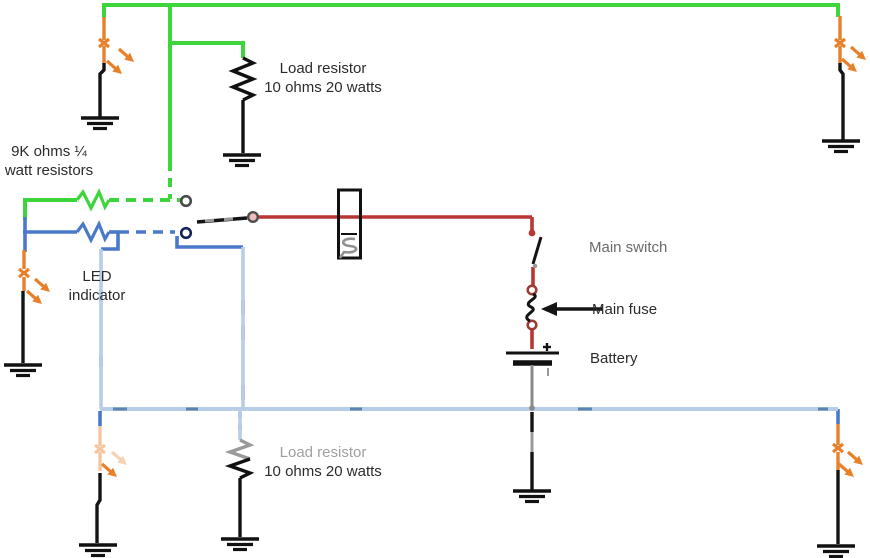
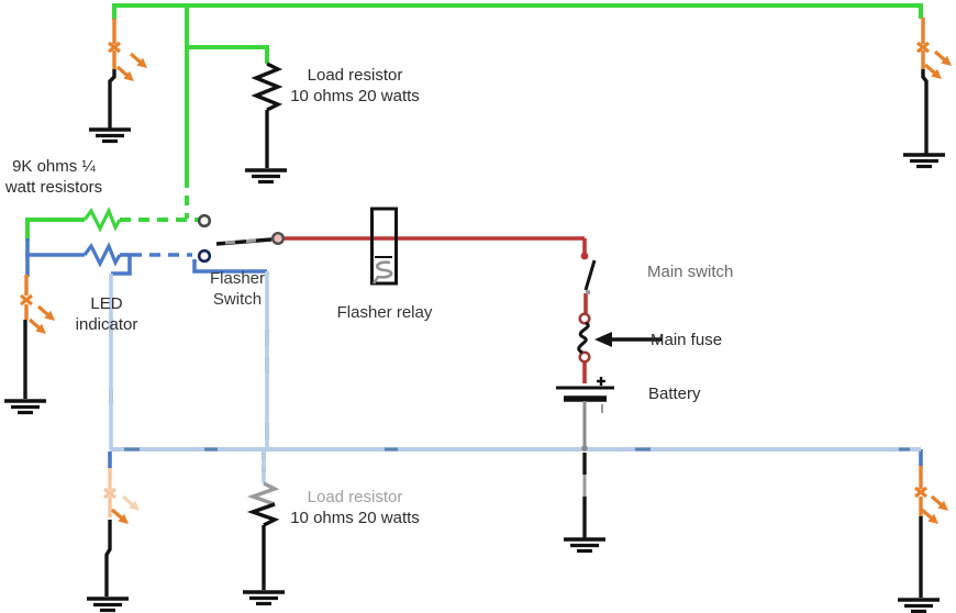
  Load resistor
  10 ohms 20 watts
  9K ohms ¼
  watt resistors
  LED
  indicator
+ Flasher
+ Switch
+ Flasher relay
  Main switch
  Main fuse
  Battery
  Load resistor
  10 ohms 20 watts
